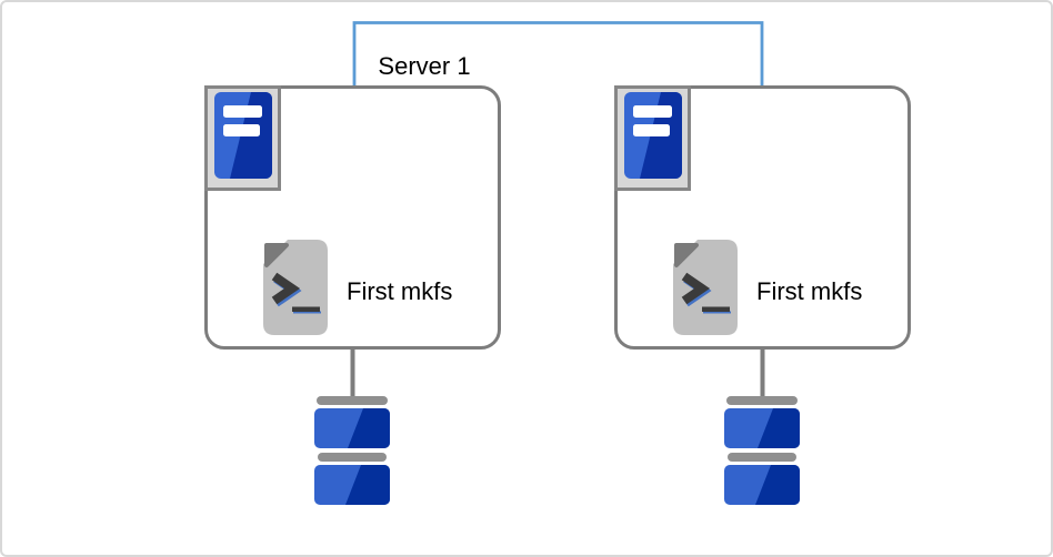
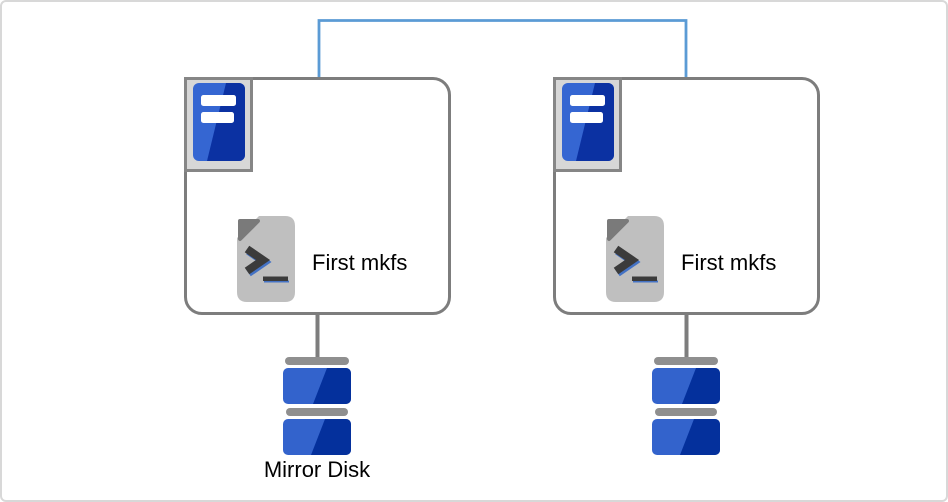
- Server 1
  First mkfs
+ Mirror Disk
  First mkfs
